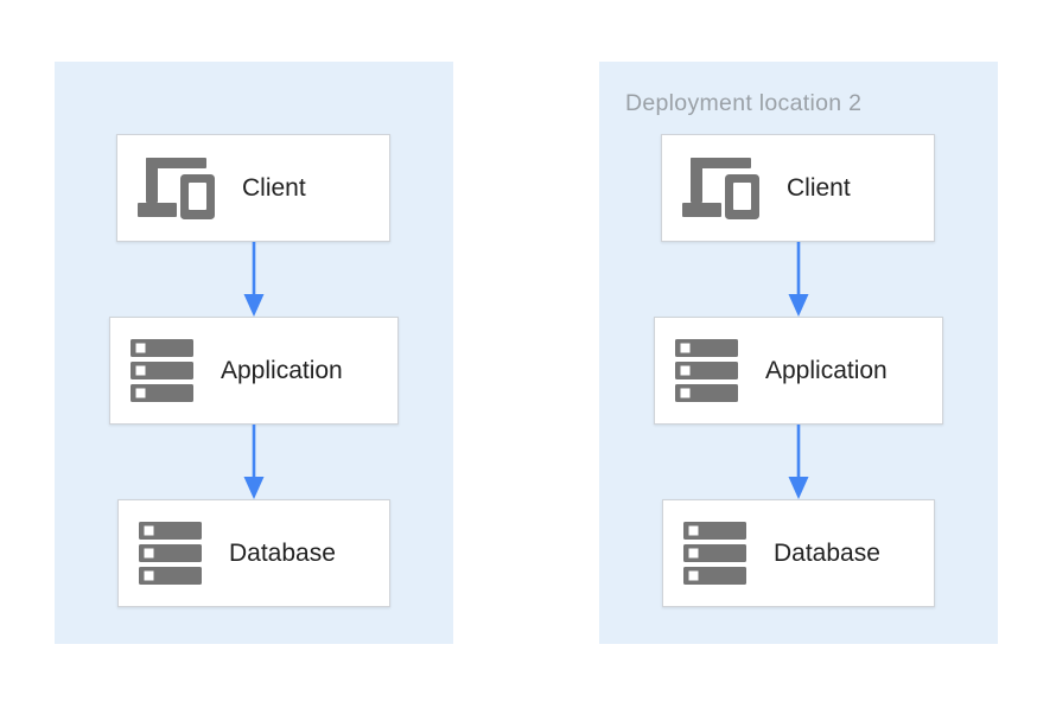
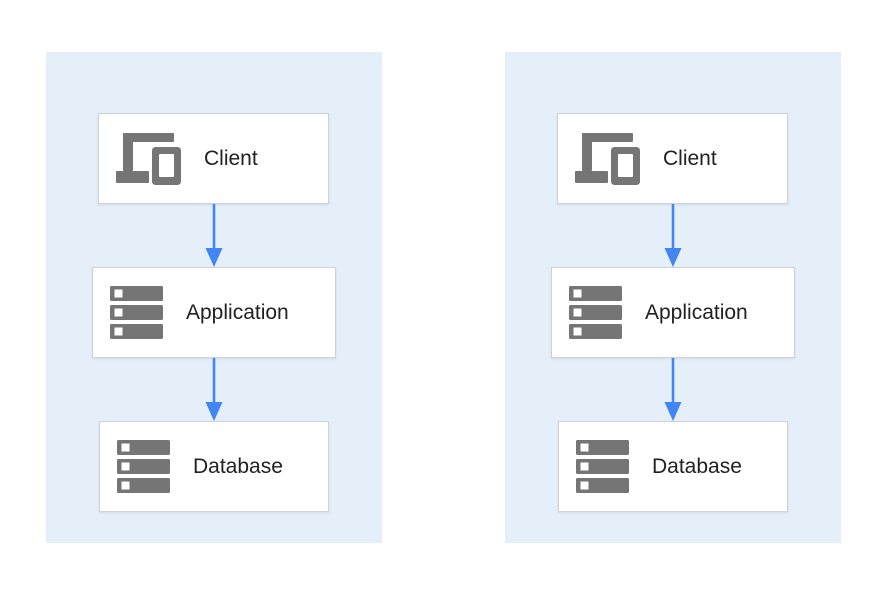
  Client
  Application
  Database
- Deployment location 2
  Client
  Application
  Database
